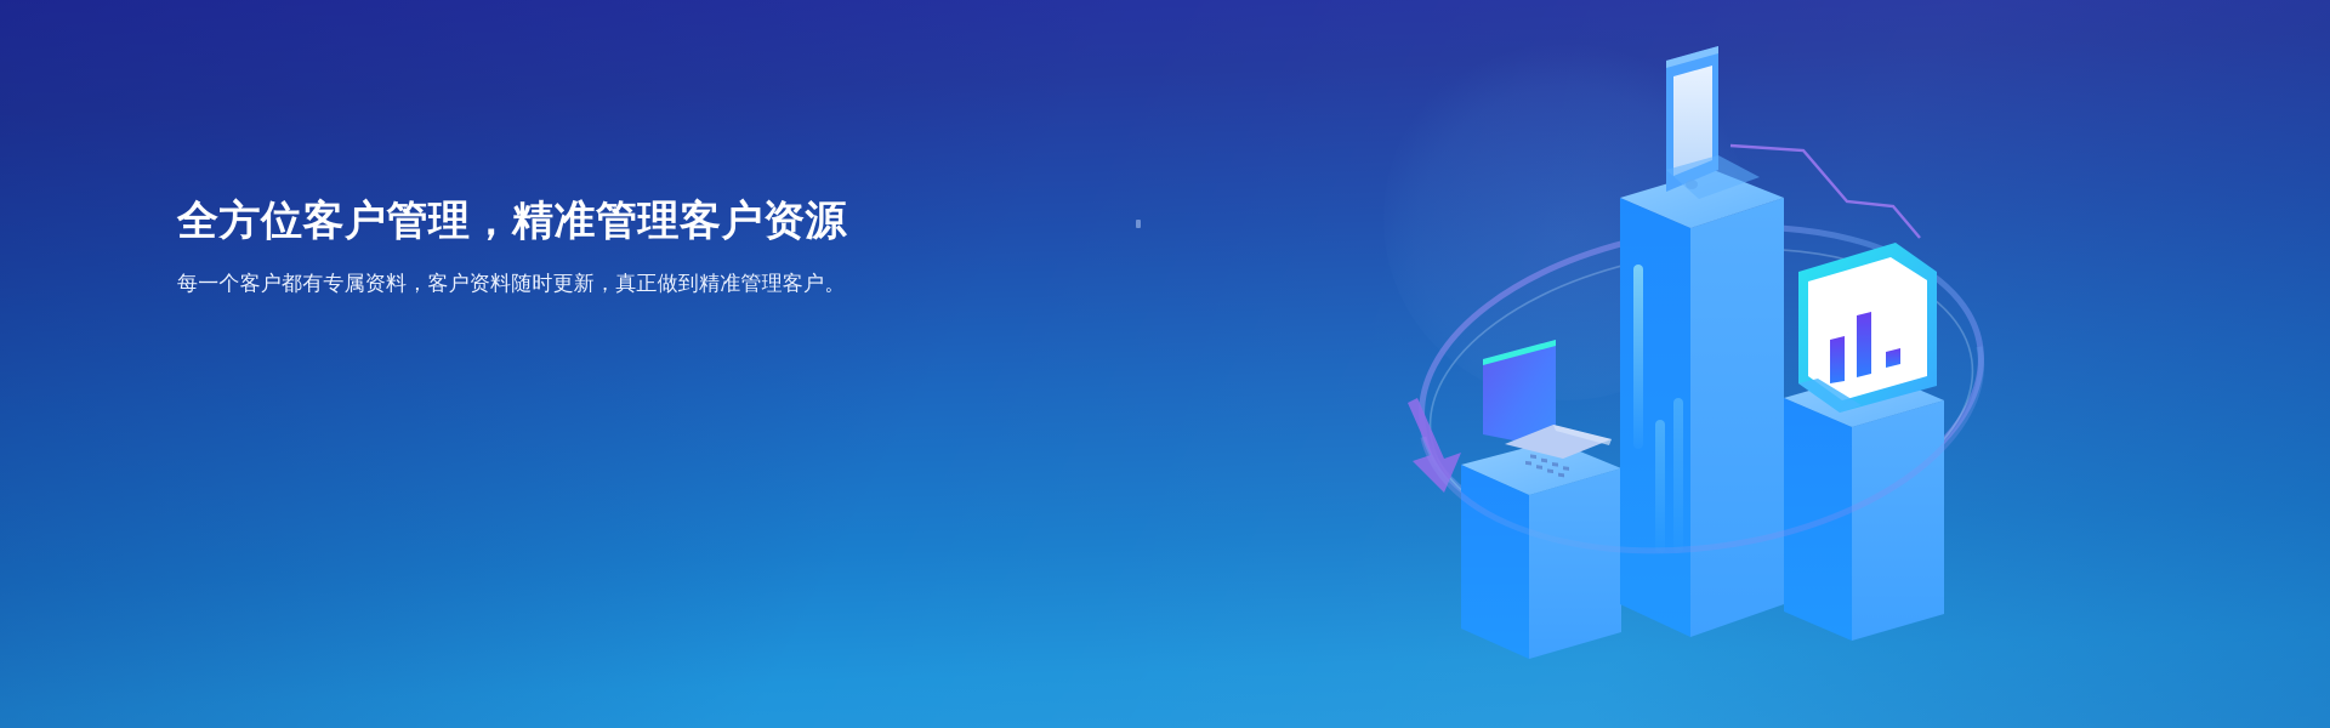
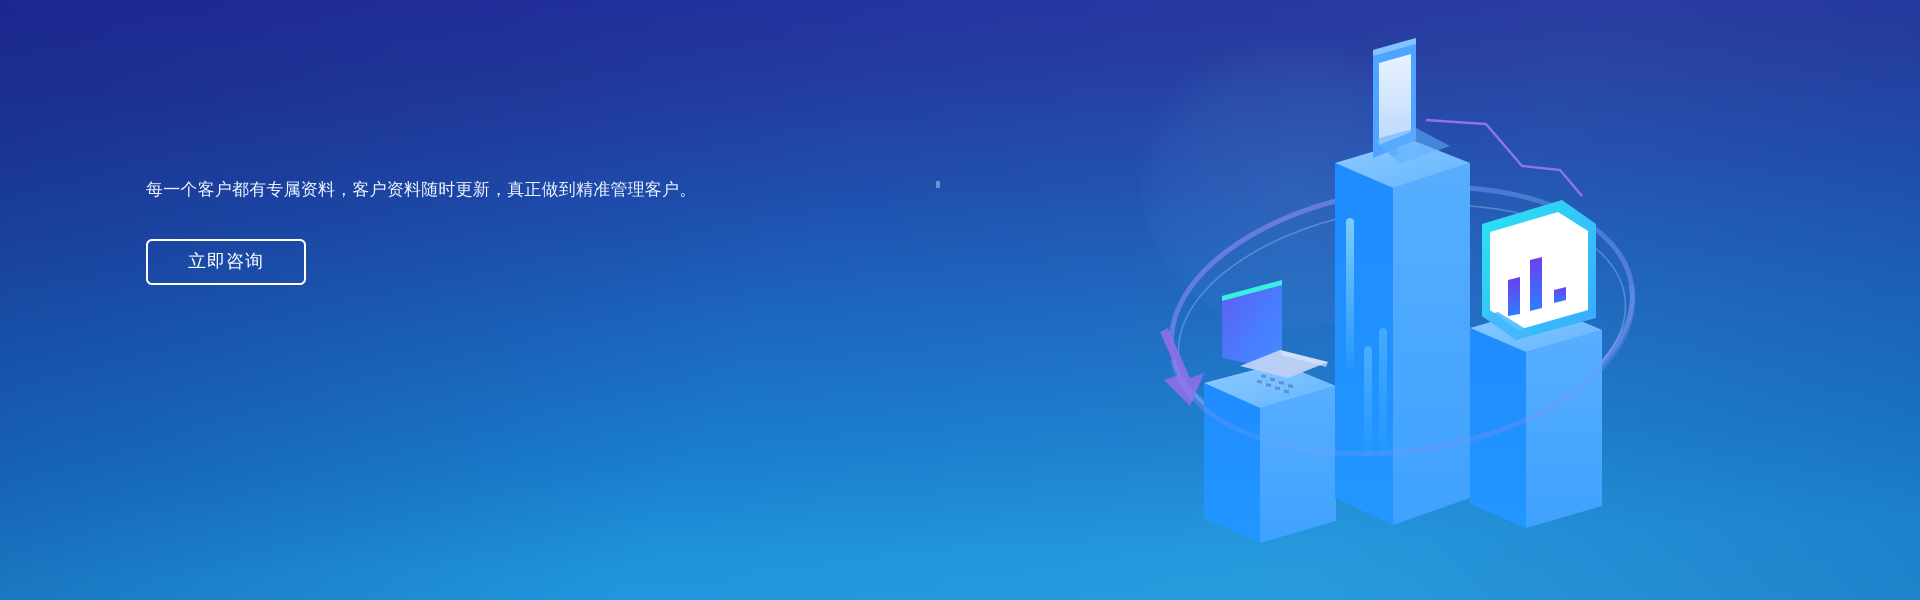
- 全方位客户管理，精准管理客户资源
  每一个客户都有专属资料，客户资料随时更新，真正做到精准管理客户。
+ 立即咨询
